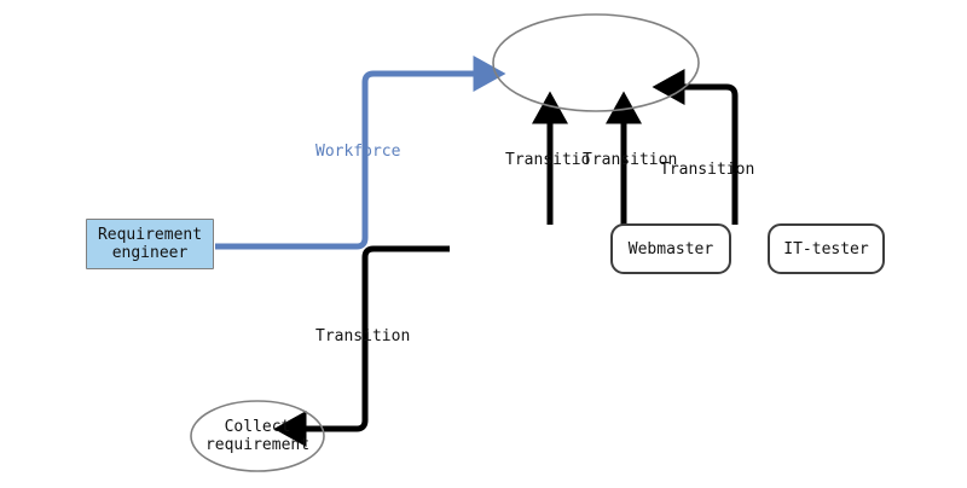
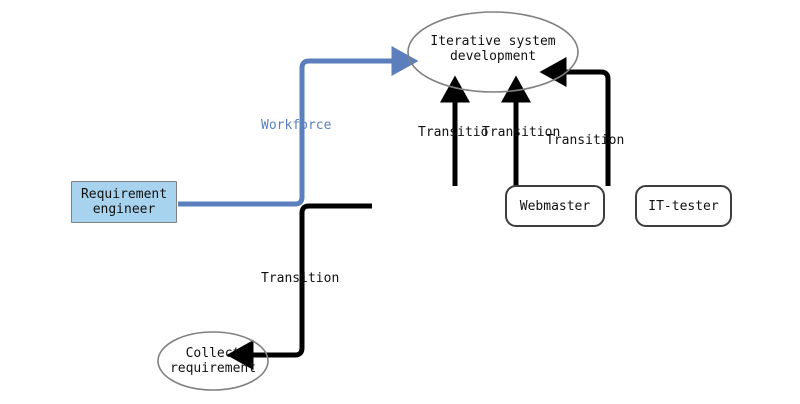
+ Iterative system
+ development
  Collect
  requirement
  Requirement
  engineer
  Webmaster
  IT-tester
  Workforce
  Transitio
  Transition
  Transition
  Transition
